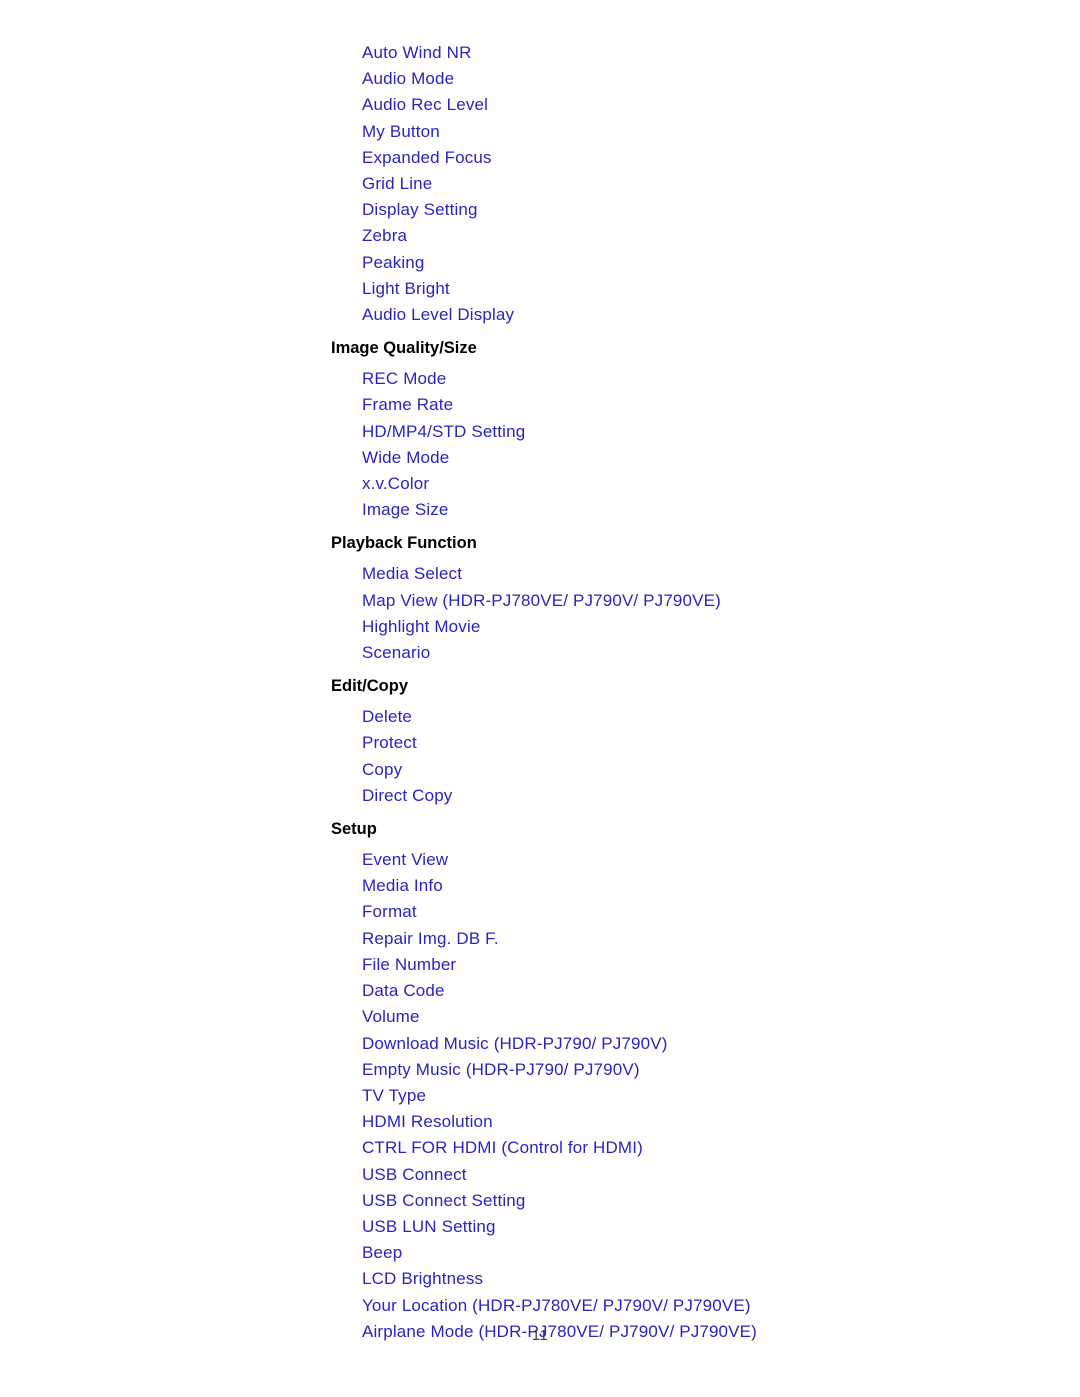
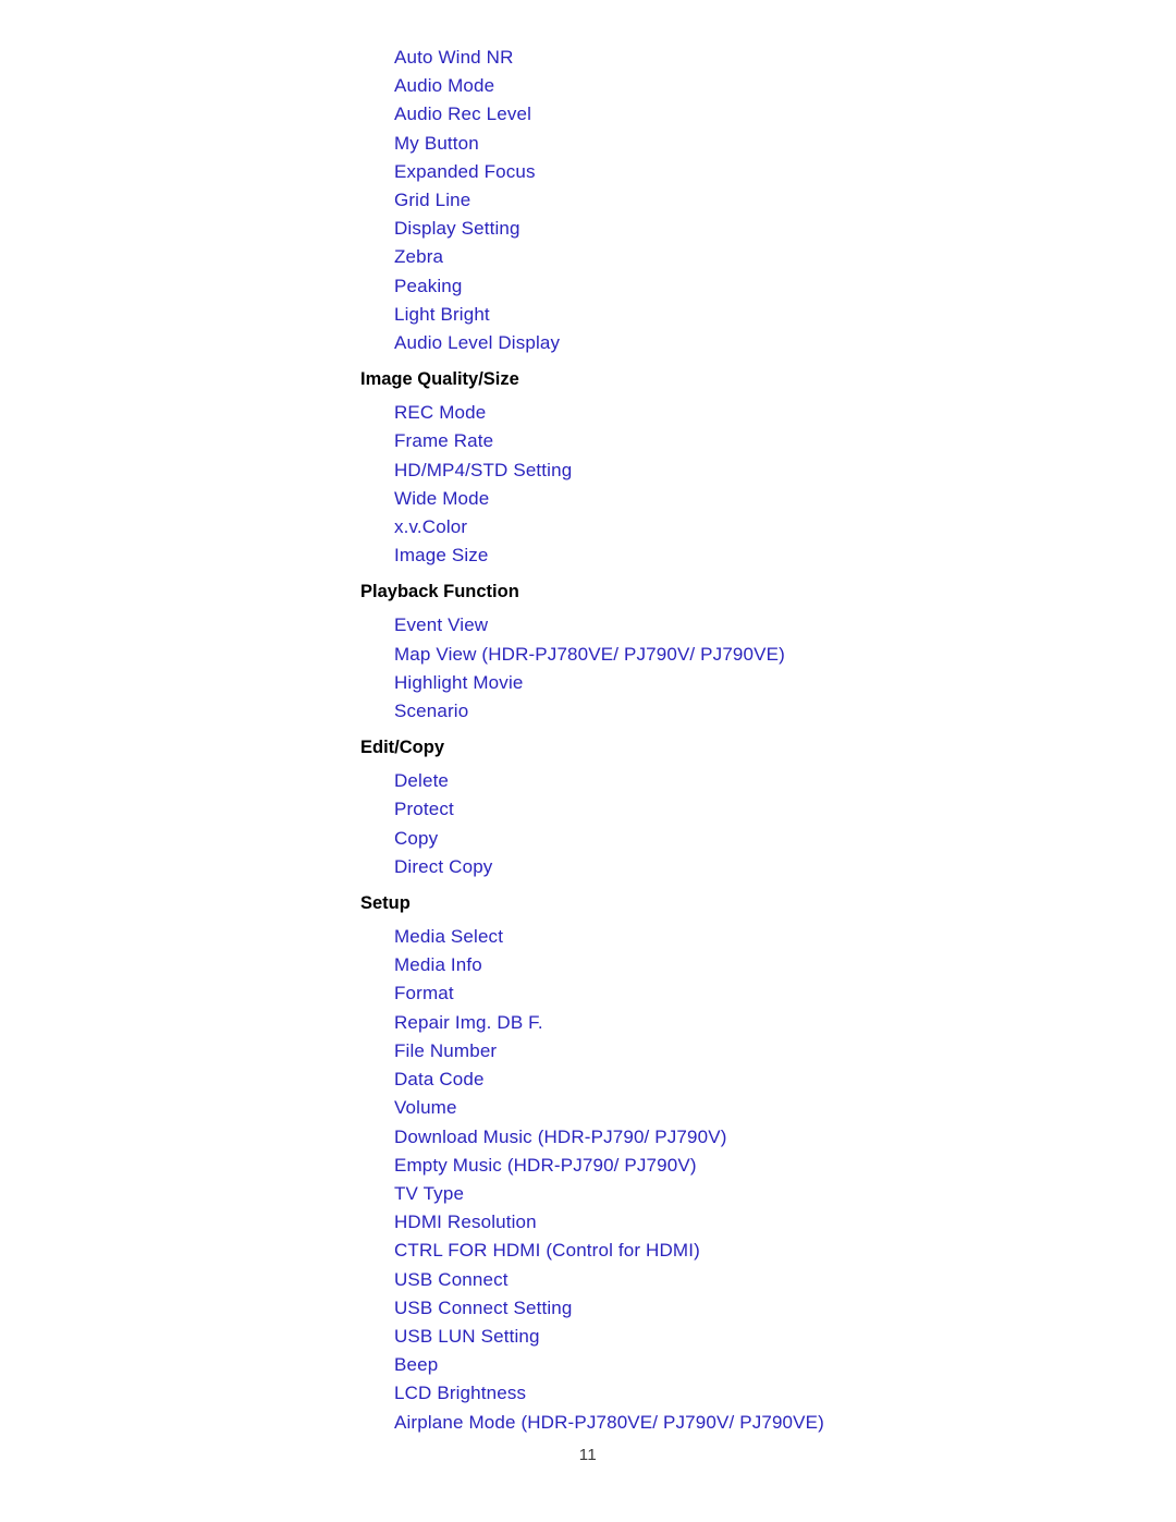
  Auto Wind NR
  Audio Mode
  Audio Rec Level
  My Button
  Expanded Focus
  Grid Line
  Display Setting
  Zebra
  Peaking
  Light Bright
  Audio Level Display
  Image Quality/Size
  REC Mode
  Frame Rate
  HD/MP4/STD Setting
  Wide Mode
  x.v.Color
  Image Size
  Playback Function
- Media Select
+ Event View
  Map View (HDR-PJ780VE/ PJ790V/ PJ790VE)
  Highlight Movie
  Scenario
  Edit/Copy
  Delete
  Protect
  Copy
  Direct Copy
  Setup
- Event View
+ Media Select
  Media Info
  Format
  Repair Img. DB F.
  File Number
  Data Code
  Volume
  Download Music (HDR-PJ790/ PJ790V)
  Empty Music (HDR-PJ790/ PJ790V)
  TV Type
  HDMI Resolution
  CTRL FOR HDMI (Control for HDMI)
  USB Connect
  USB Connect Setting
  USB LUN Setting
  Beep
  LCD Brightness
- Your Location (HDR-PJ780VE/ PJ790V/ PJ790VE)
  Airplane Mode (HDR-PJ780VE/ PJ790V/ PJ790VE)
  11
